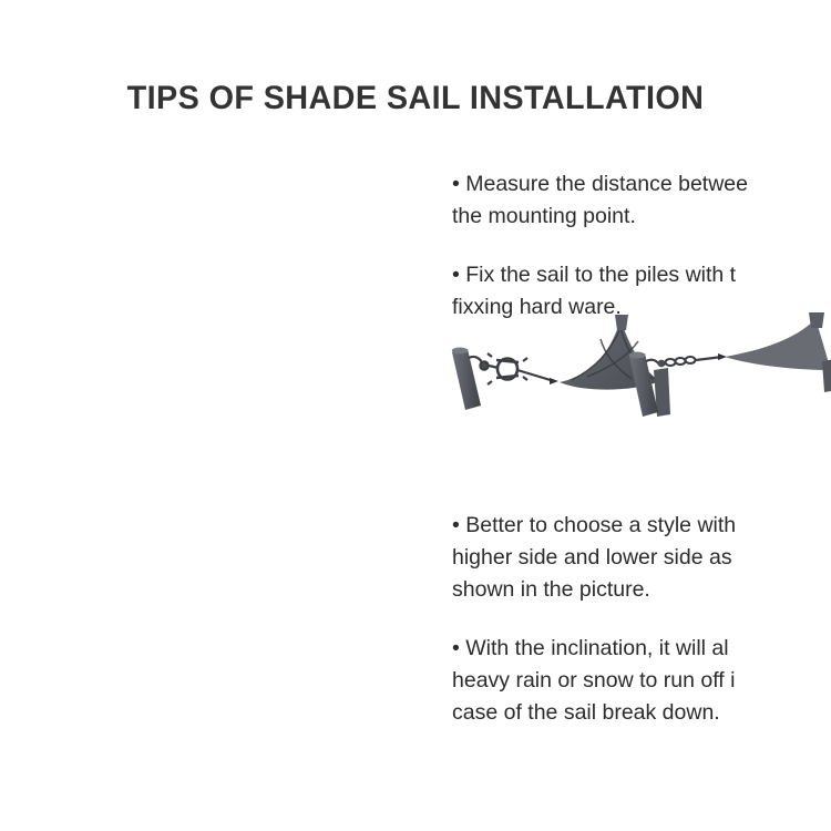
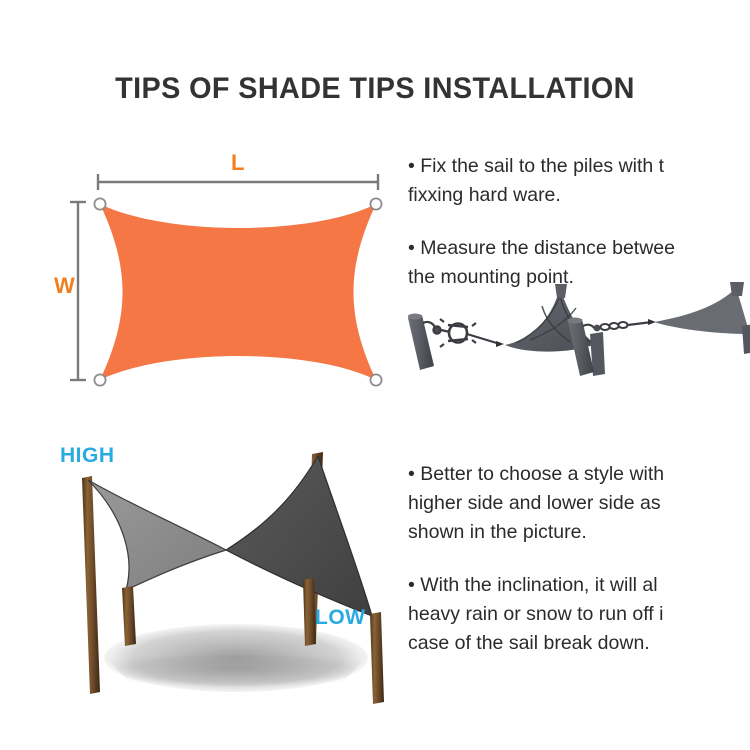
- TIPS OF SHADE SAIL INSTALLATION
+ TIPS OF SHADE TIPS INSTALLATION
+ L
+ W
- • Measure the distance betwee
+ • Fix the sail to the piles with t
- the mounting point.
+ fixxing hard ware.
- • Fix the sail to the piles with t
+ • Measure the distance betwee
- fixxing hard ware.
+ the mounting point.
+ HIGH
+ LOW
  • Better to choose a style with
  higher side and lower side as
  shown in the picture.
  • With the inclination, it will al
  heavy rain or snow to run off i
  case of the sail break down.
